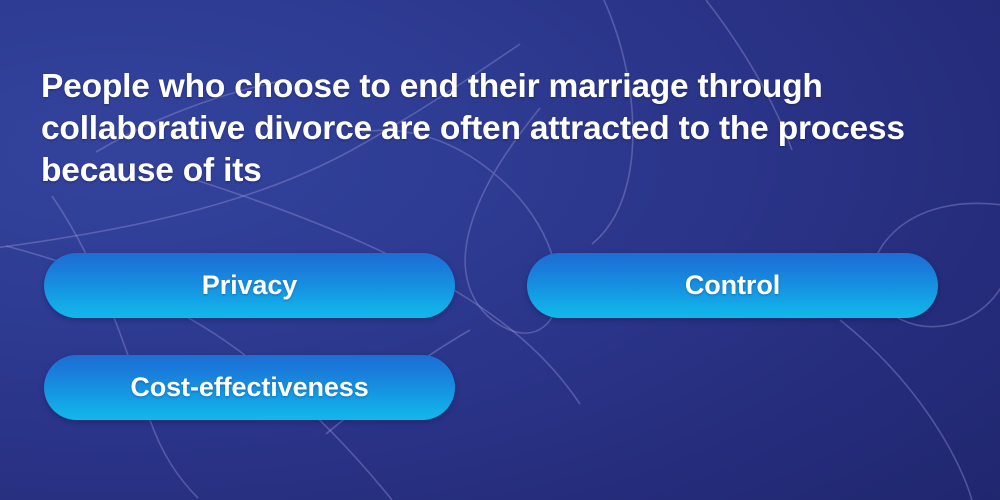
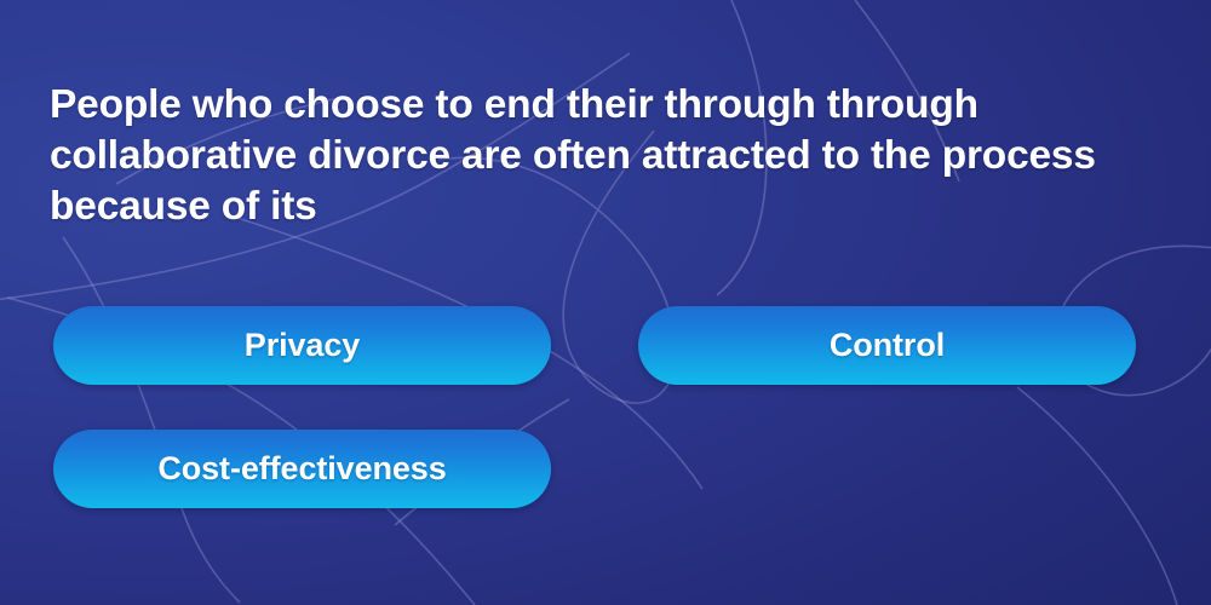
- People who choose to end their marriage through collaborative divorce are often attracted to the process because of its
+ People who choose to end their through through collaborative divorce are often attracted to the process because of its
  Privacy
  Control
  Cost-effectiveness
